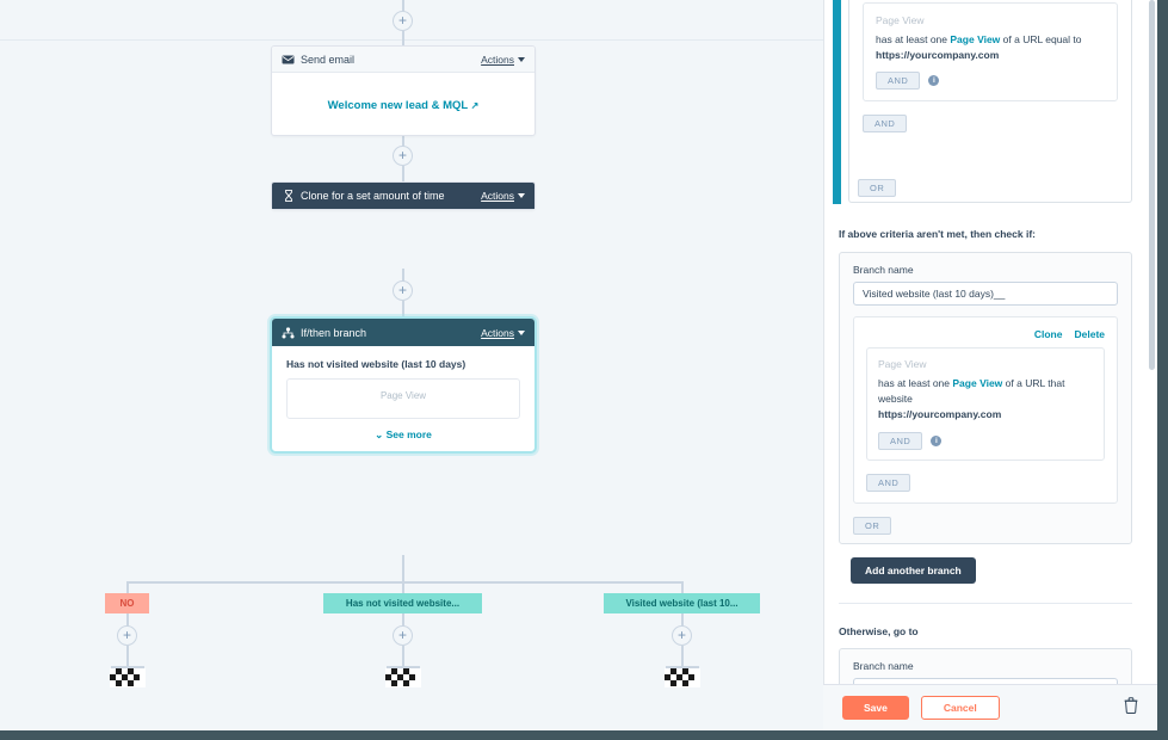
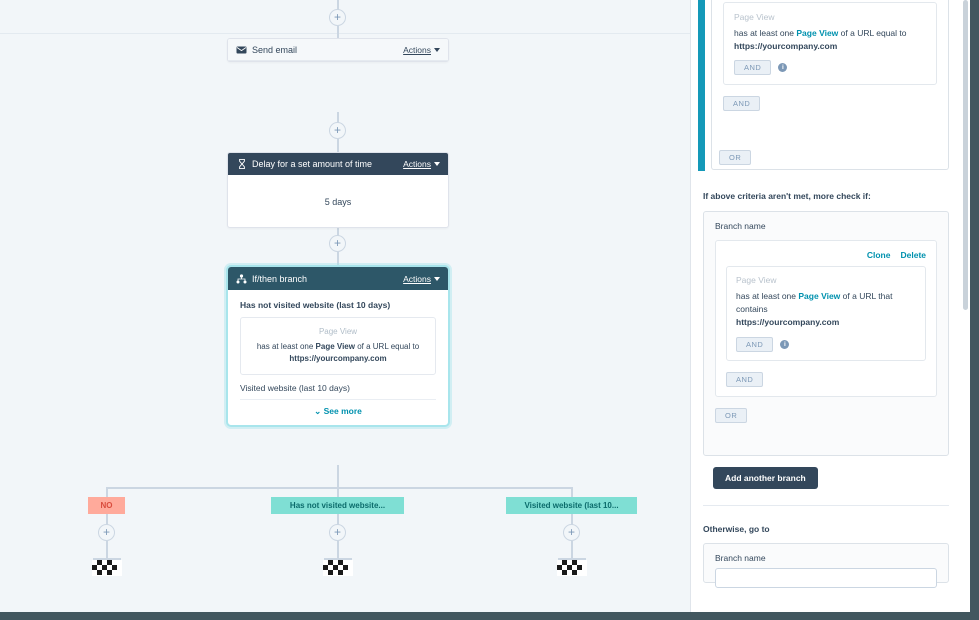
  +
  +
  +
  +
  +
  +
  Send email
  Actions
- Welcome new lead & MQL ↗
- Clone for a set amount of time
+ Delay for a set amount of time
  Actions
+ 5 days
  If/then branch
  Actions
  Has not visited website (last 10 days)
  Page View
+ has at least one Page View of a URL equal to https://yourcompany.com
+ Visited website (last 10 days)
  ⌄ See more
  NO
  Has not visited website...
  Visited website (last 10...
  Page View
  has at least one Page View of a URL equal to
  https://yourcompany.com
  AND
  AND
  OR
- If above criteria aren't met, then check if:
+ If above criteria aren't met, more check if:
  Branch name
- Visited website (last 10 days)__
  Clone
  Delete
  Page View
- has at least one Page View of a URL that website
+ has at least one Page View of a URL that contains
  https://yourcompany.com
  AND
  AND
  OR
  Add another branch
  Otherwise, go to
  Branch name
- Save
- Cancel
